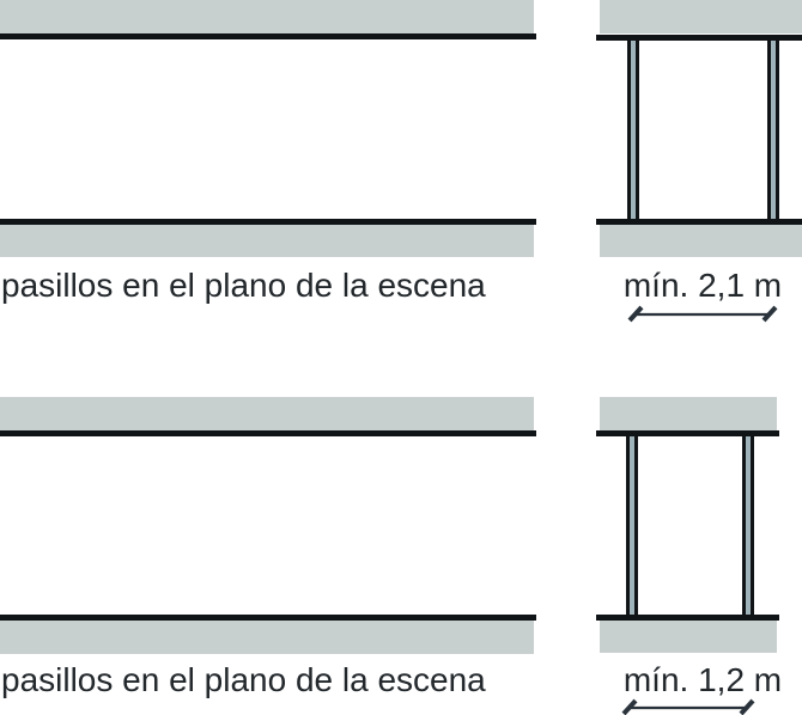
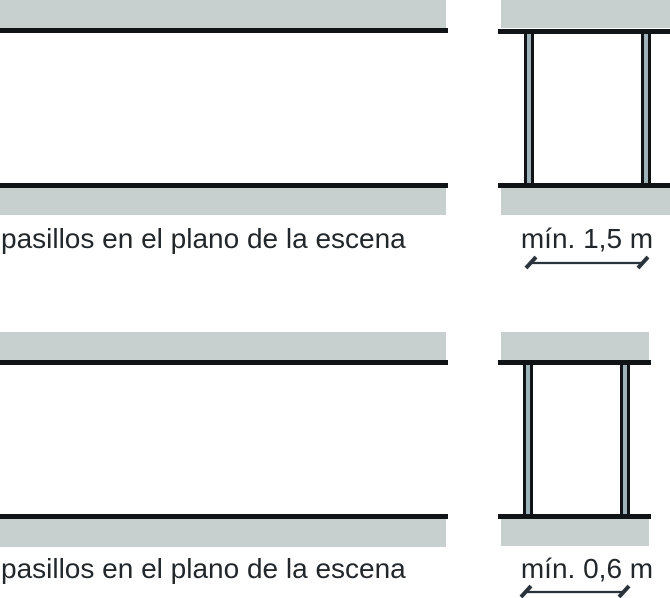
  pasillos en el plano de la escena
- mín. 2,1 m
+ mín. 1,5 m
  pasillos en el plano de la escena
- mín. 1,2 m
+ mín. 0,6 m
